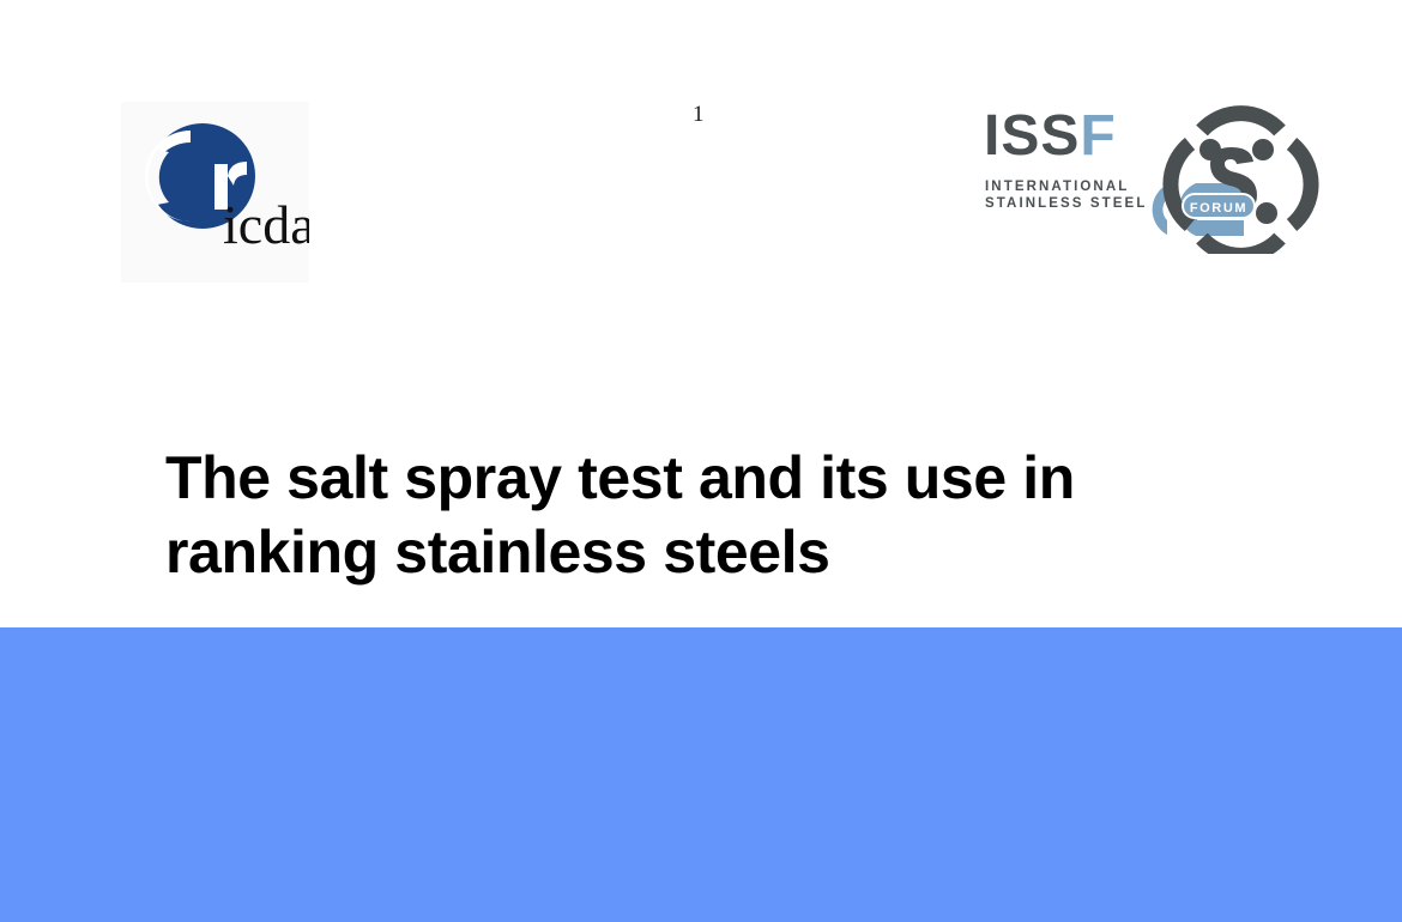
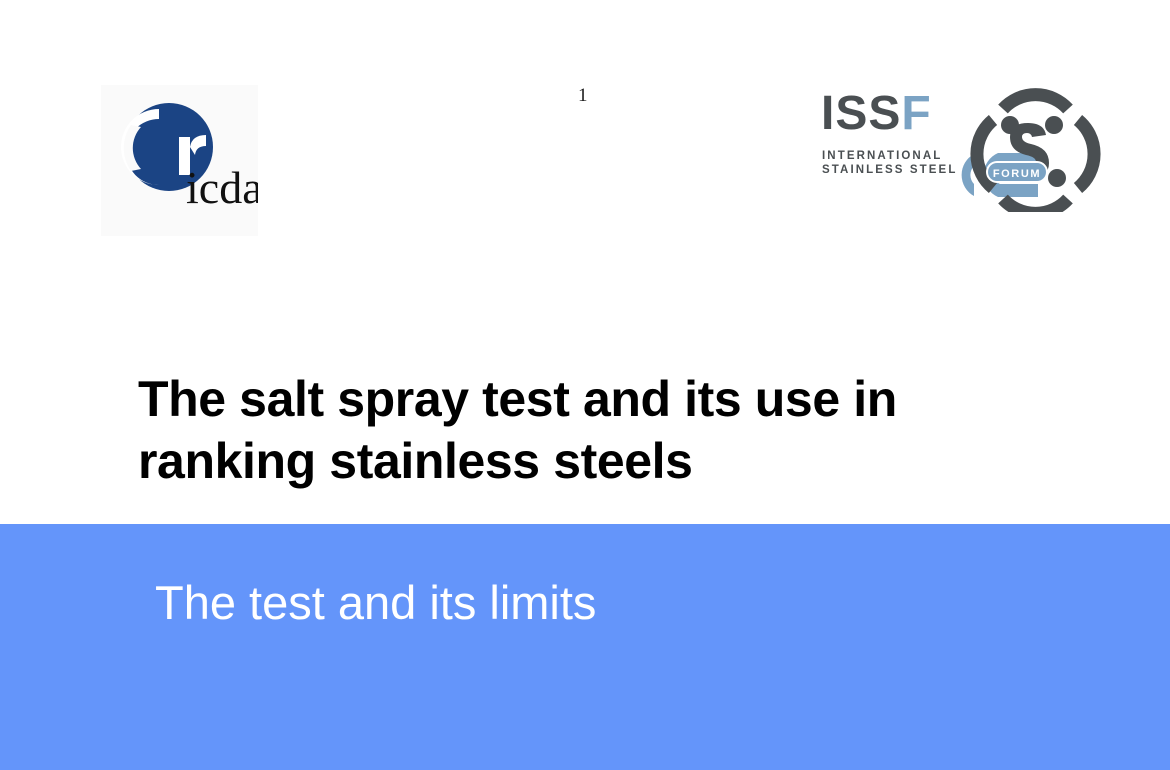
  icda
  1
  ISSF
  INTERNATIONAL
  STAINLESS STEEL
  FORUM
  The salt spray test and its use in
  ranking stainless steels
+ The test and its limits
